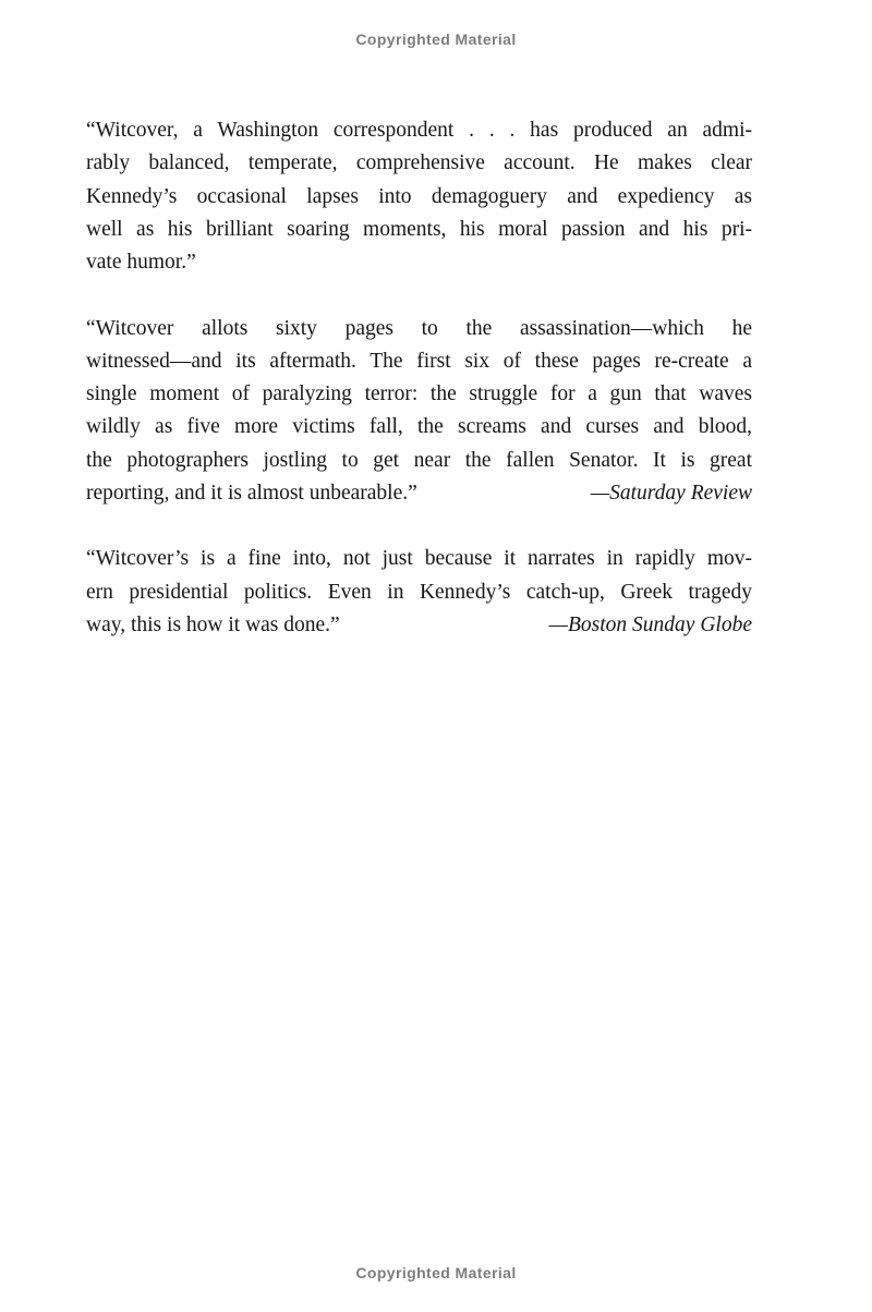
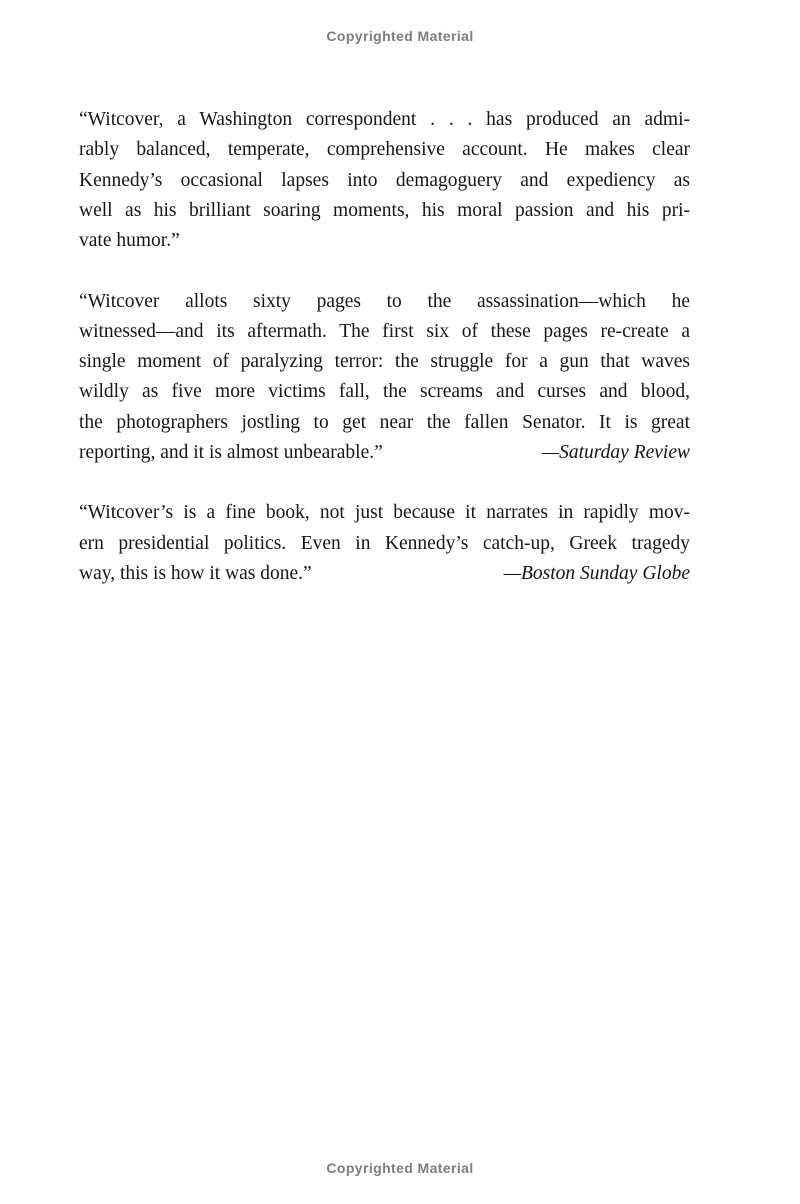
  Copyrighted Material
  “Witcover, a Washington correspondent . . . has produced an admi-
  rably balanced, temperate, comprehensive account. He makes clear
  Kennedy’s occasional lapses into demagoguery and expediency as
  well as his brilliant soaring moments, his moral passion and his pri-
  vate humor.”
  “Witcover allots sixty pages to the assassination—which he
  witnessed—and its aftermath. The first six of these pages re-create a
  single moment of paralyzing terror: the struggle for a gun that waves
  wildly as five more victims fall, the screams and curses and blood,
  the photographers jostling to get near the fallen Senator. It is great
  reporting, and it is almost unbearable.”
  —Saturday Review
- “Witcover’s is a fine into, not just because it narrates in rapidly mov-
+ “Witcover’s is a fine book, not just because it narrates in rapidly mov-
  ern presidential politics. Even in Kennedy’s catch-up, Greek tragedy
  way, this is how it was done.”
  —Boston Sunday Globe
  Copyrighted Material
